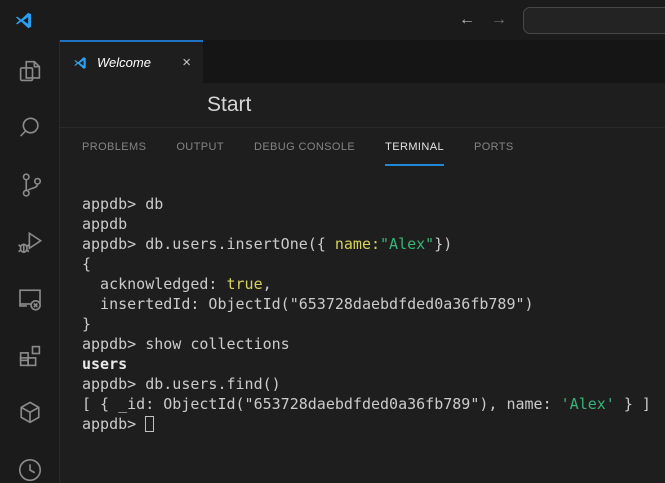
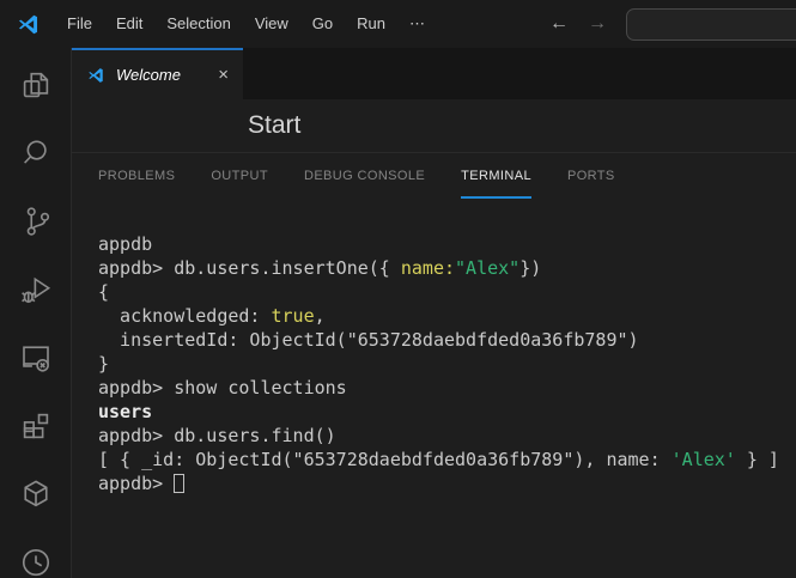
+ File
+ Edit
+ Selection
+ View
+ Go
+ Run
+ ⋯
  ←
  →
  Welcome
  ×
  Start
  PROBLEMS
  OUTPUT
  DEBUG CONSOLE
  TERMINAL
  PORTS
- appdb> db
  appdb
  appdb> db.users.insertOne({ name:"Alex"})
  {
  acknowledged: true,
  insertedId: ObjectId("653728daebdfded0a36fb789")
  }
  appdb> show collections
  users
  appdb> db.users.find()
  [ { _id: ObjectId("653728daebdfded0a36fb789"), name: 'Alex' } ]
  appdb>
